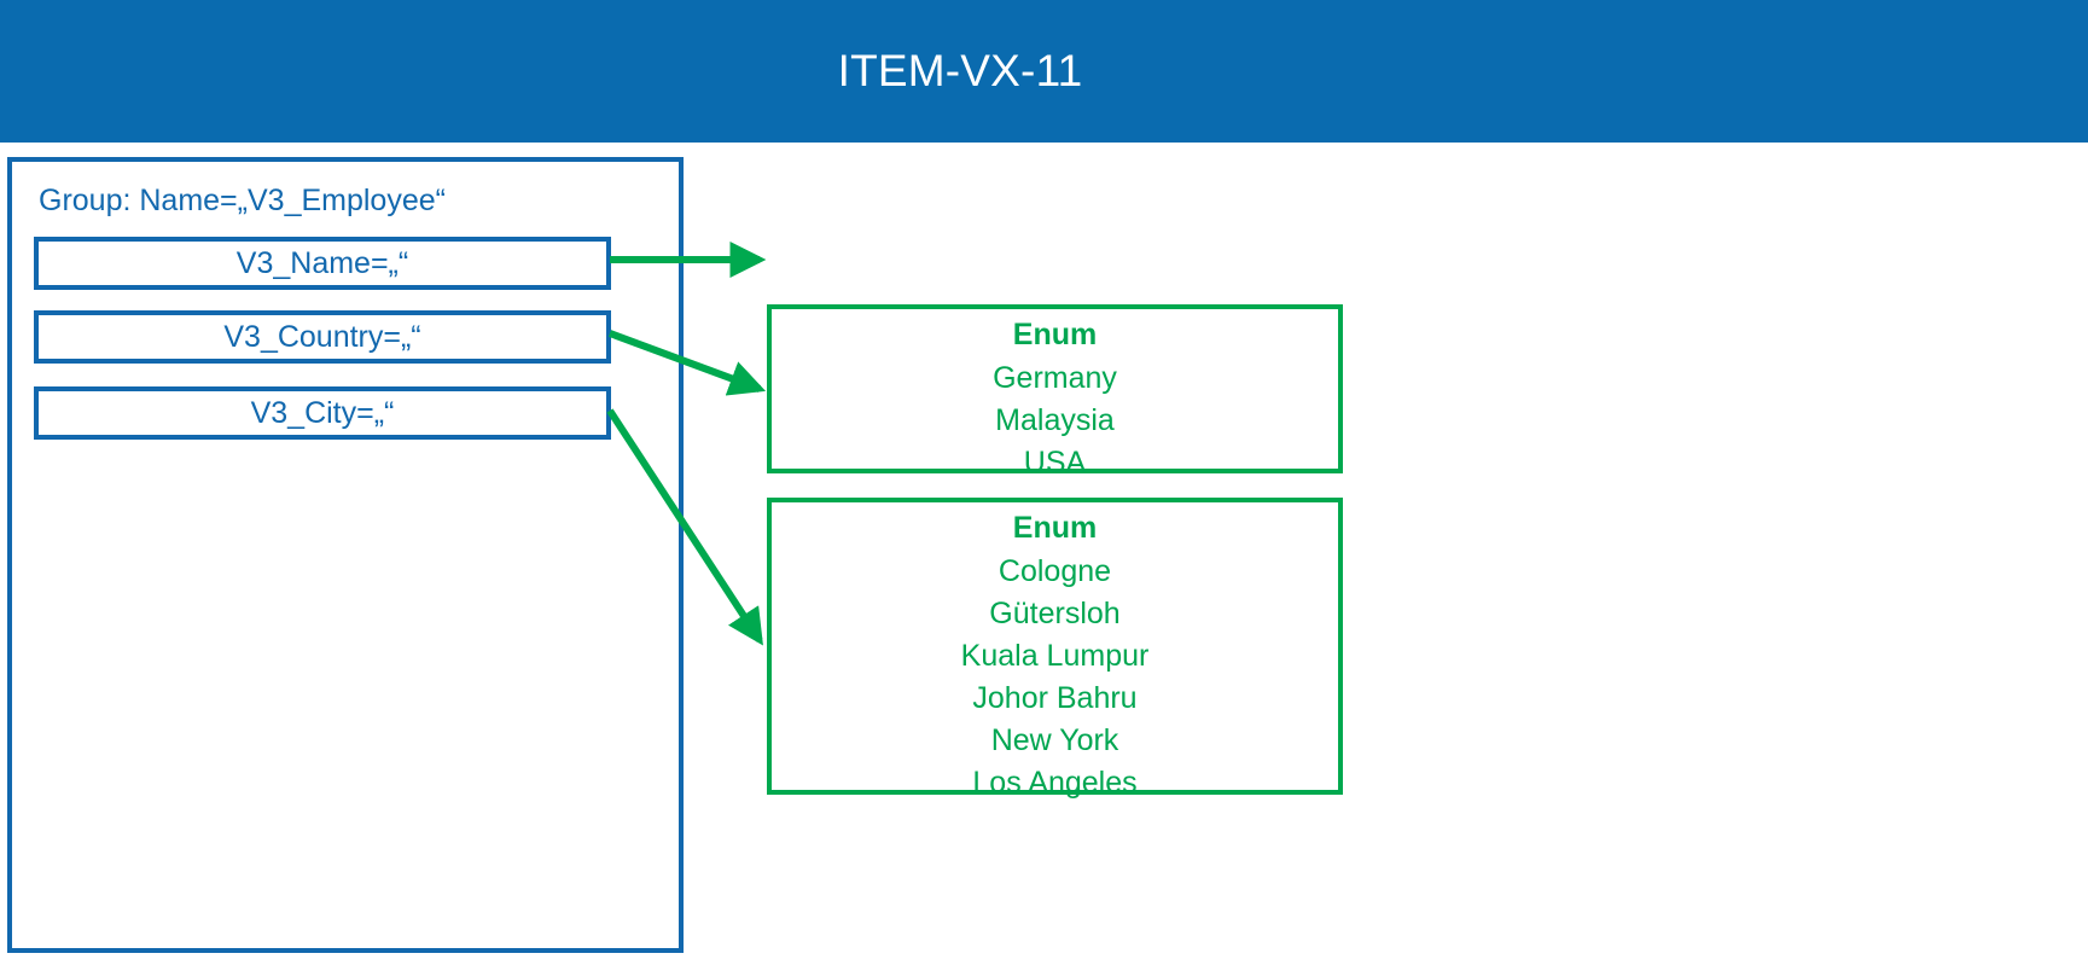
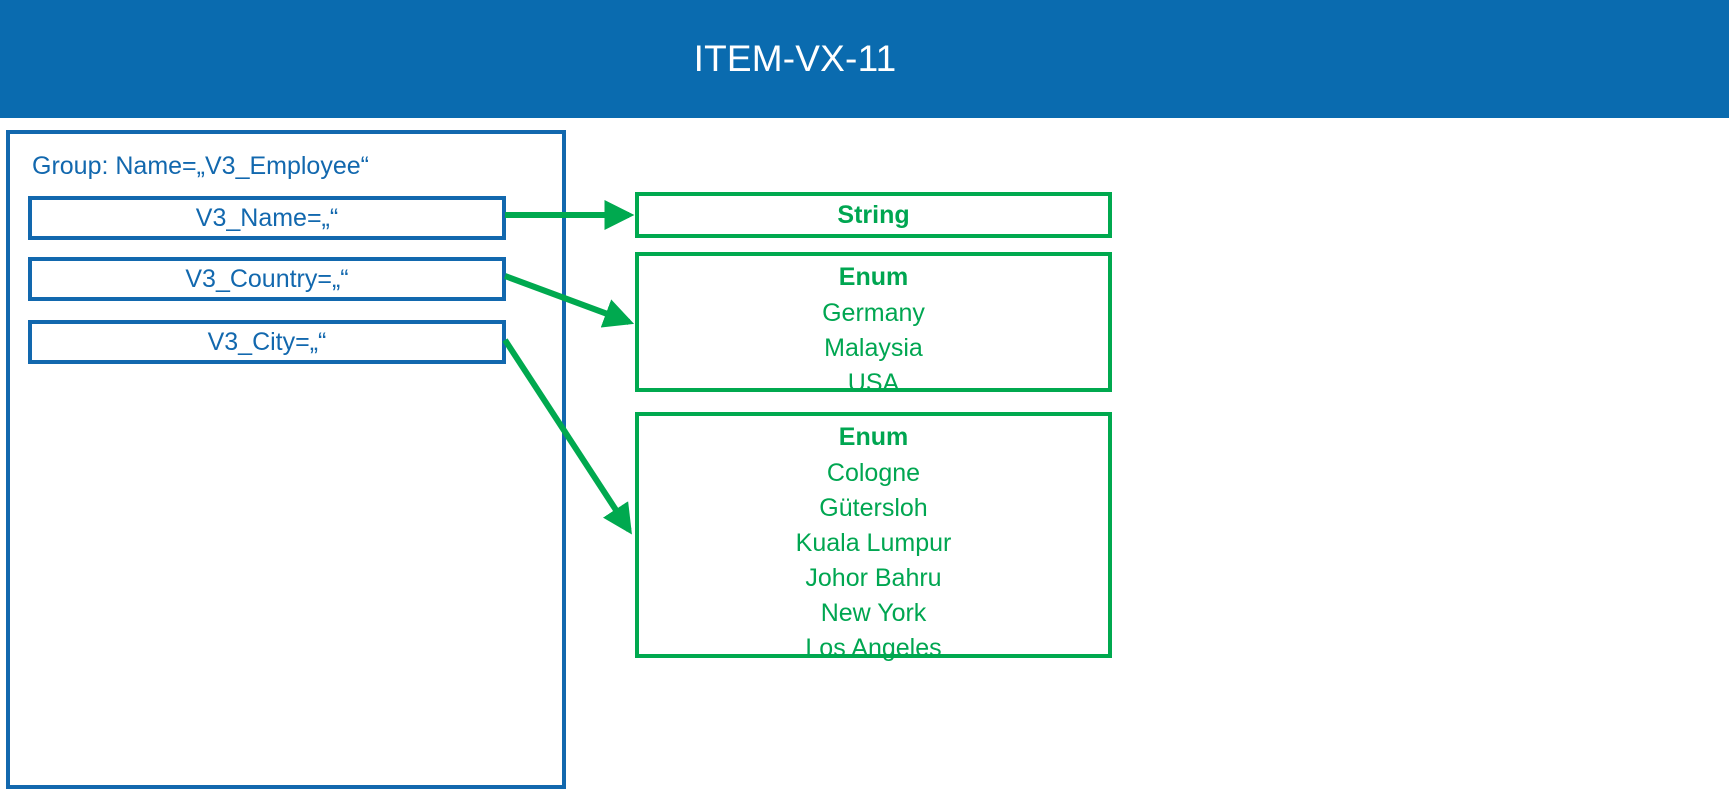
  ITEM-VX-11
  Group: Name=„V3_Employee“
  V3_Name=„“
  V3_Country=„“
  V3_City=„“
+ String
  Enum
  Germany
  Malaysia
  USA
  Enum
  Cologne
  Gütersloh
  Kuala Lumpur
  Johor Bahru
  New York
  Los Angeles
